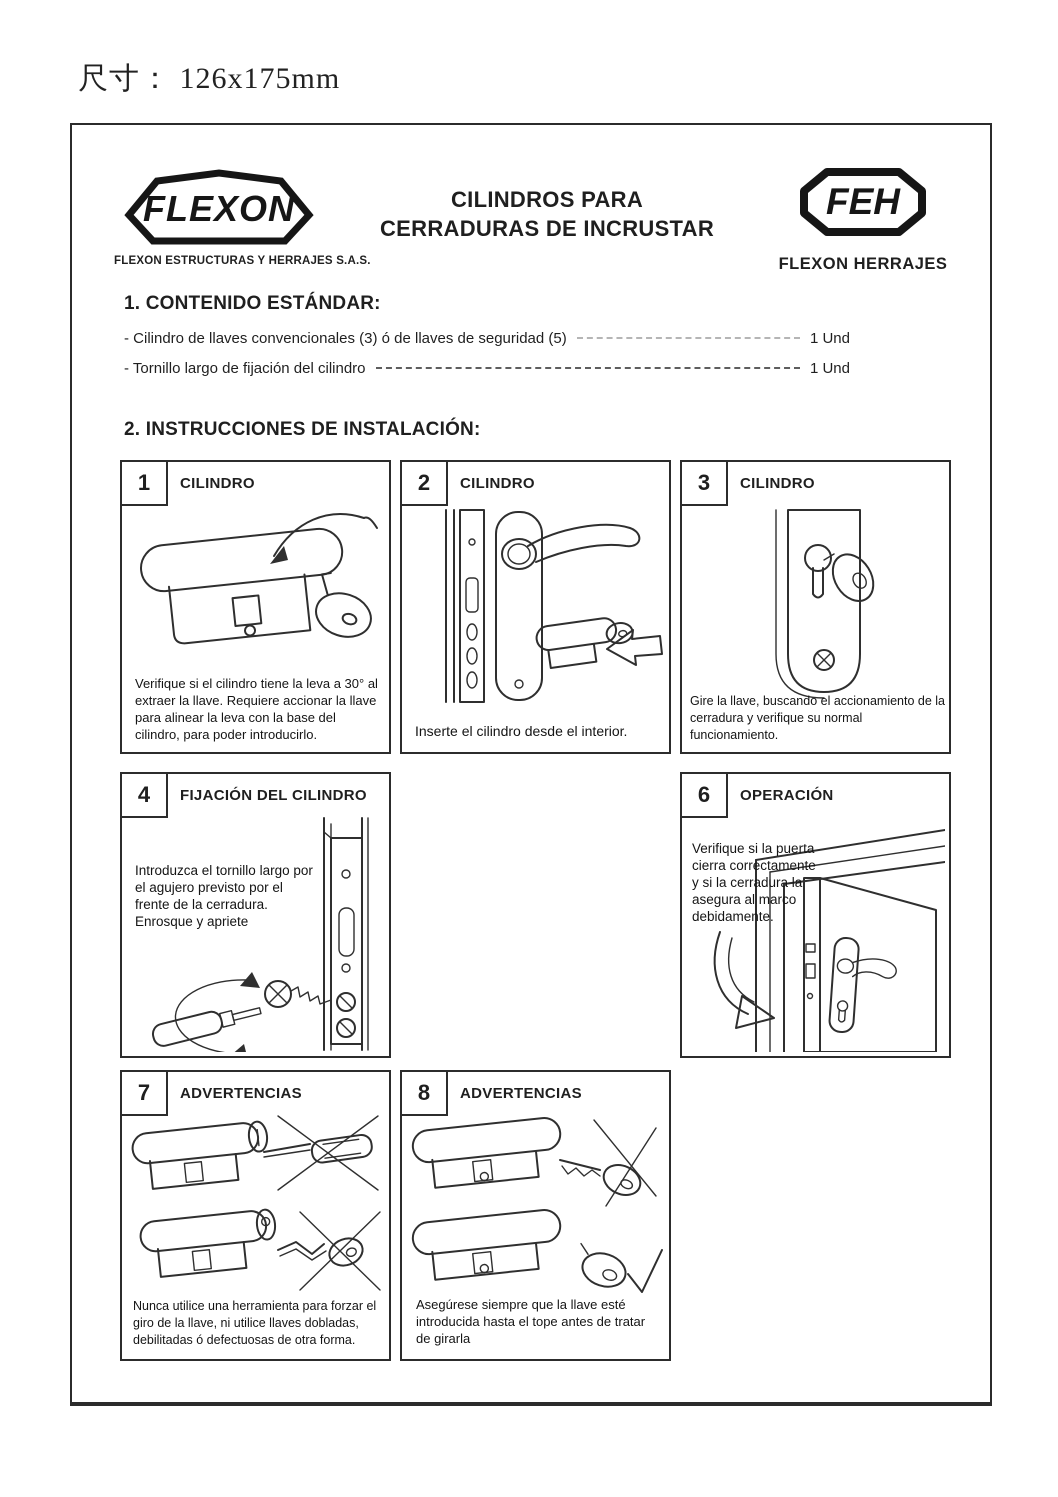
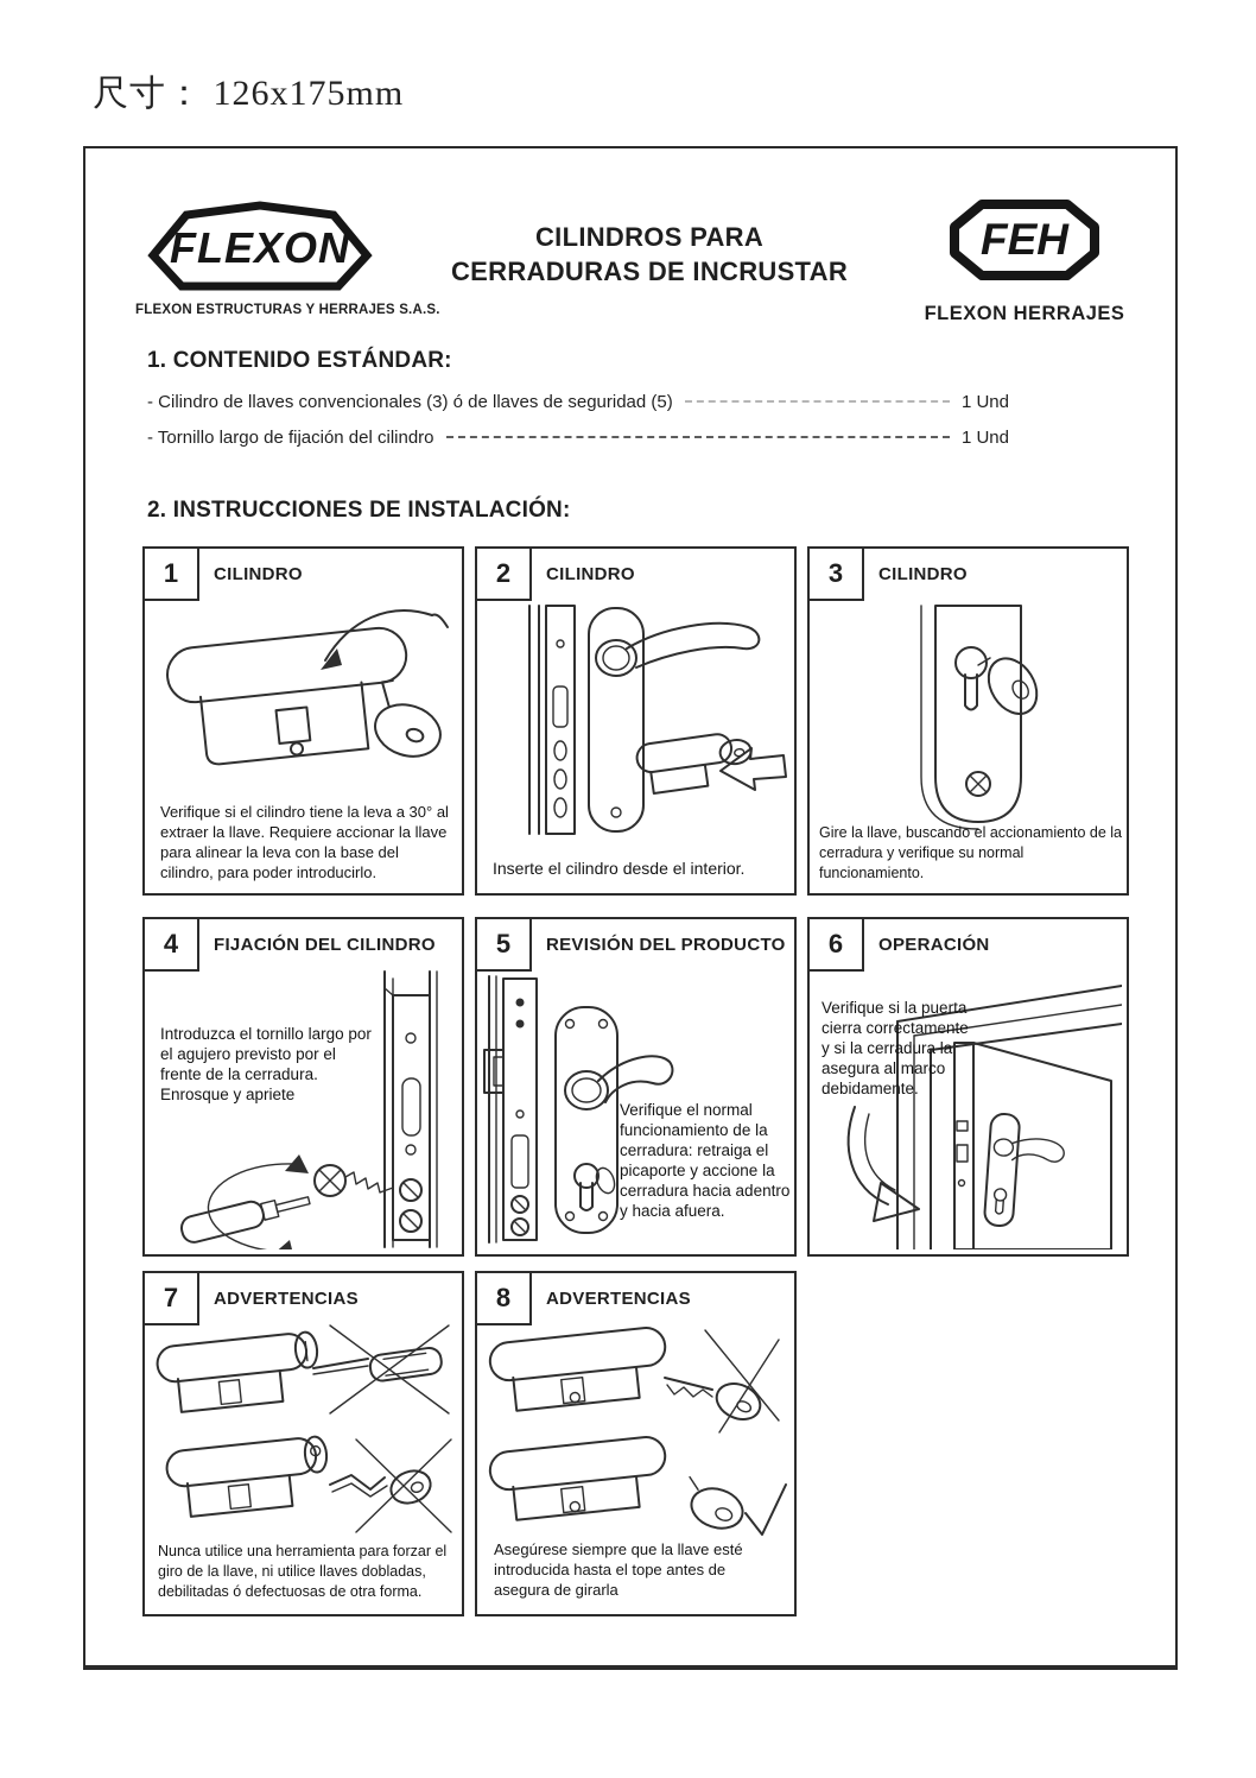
  尺寸： 126x175mm
  FLEXON
  FLEXON ESTRUCTURAS Y HERRAJES S.A.S.
  CILINDROS PARA
  CERRADURAS DE INCRUSTAR
  FEH
  FLEXON HERRAJES
  1. CONTENIDO ESTÁNDAR:
  - Cilindro de llaves convencionales (3) ó de llaves de seguridad (5)
  1 Und
  - Tornillo largo de fijación del cilindro
  1 Und
  2. INSTRUCCIONES DE INSTALACIÓN:
  1
  CILINDRO
  Verifique si el cilindro tiene la leva a 30° al extraer la llave. Requiere accionar la llave para alinear la leva con la base del cilindro, para poder introducirlo.
  2
  CILINDRO
  Inserte el cilindro desde el interior.
  3
  CILINDRO
  Gire la llave, buscando el accionamiento de la cerradura y verifique su normal funcionamiento.
  4
  FIJACIÓN DEL CILINDRO
  Introduzca el tornillo largo por el agujero previsto por el frente de la cerradura. Enrosque y apriete
+ 5
+ REVISIÓN DEL PRODUCTO
+ Verifique el normal funcionamiento de la cerradura: retraiga el picaporte y accione la cerradura hacia adentro y hacia afuera.
  6
  OPERACIÓN
  Verifique si la puerta cierra correctamente y si la cerradura la asegura al marco debidamente.
  7
  ADVERTENCIAS
  Nunca utilice una herramienta para forzar el giro de la llave, ni utilice llaves dobladas, debilitadas ó defectuosas de otra forma.
  8
  ADVERTENCIAS
- Asegúrese siempre que la llave esté introducida hasta el tope antes de tratar de girarla
+ Asegúrese siempre que la llave esté introducida hasta el tope antes de asegura de girarla
